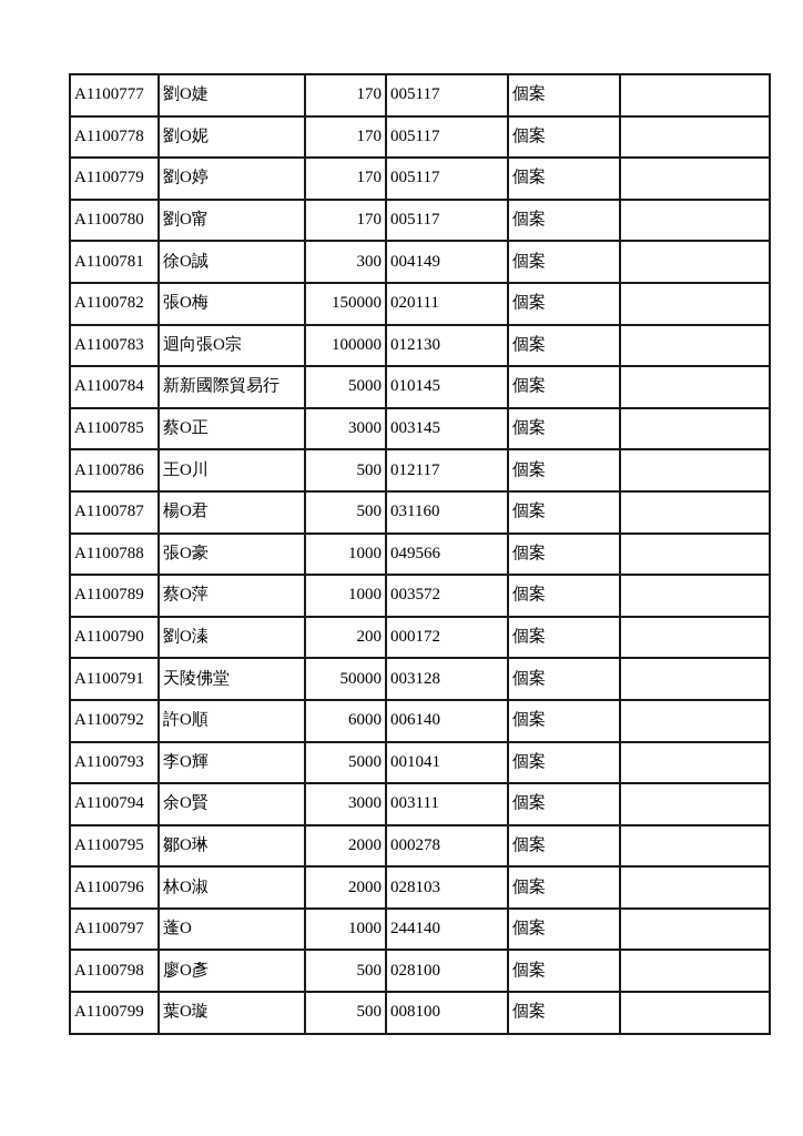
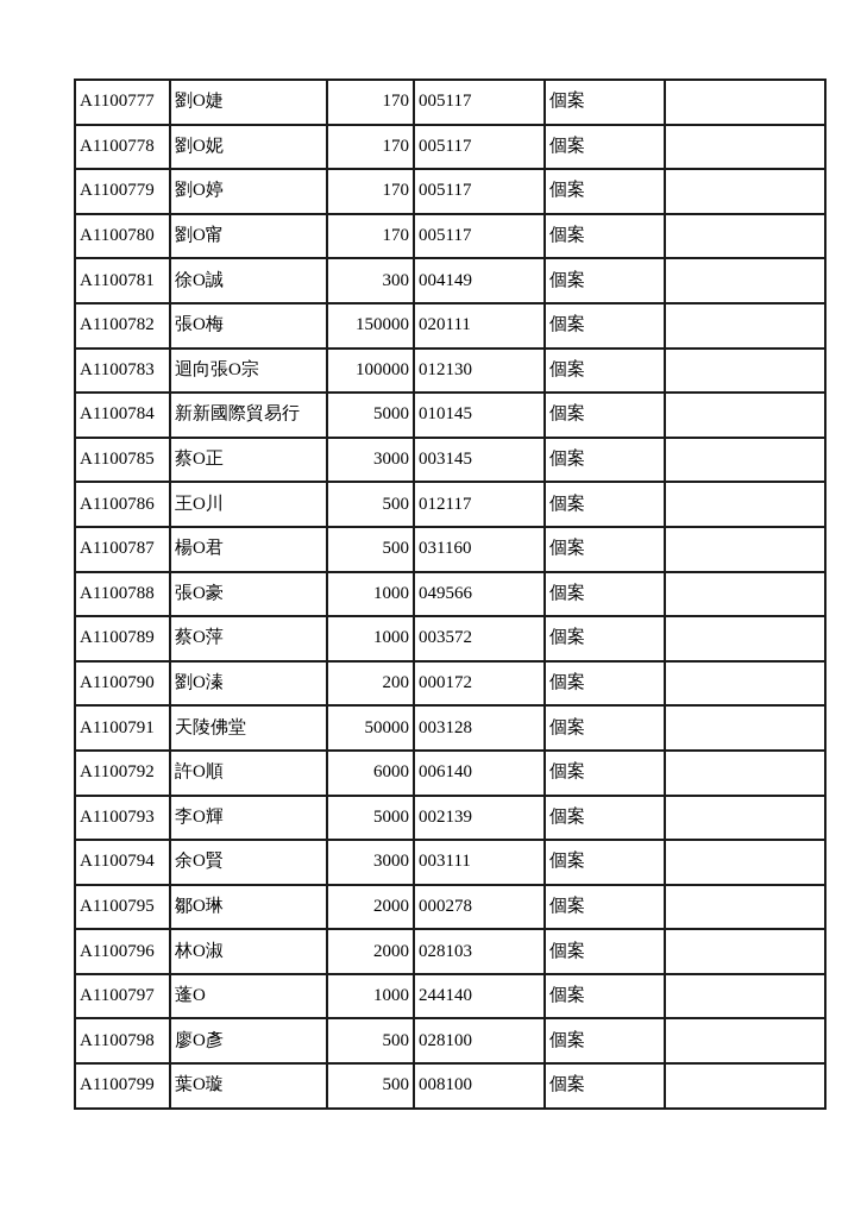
  A1100777	劉O婕	170	005117	個案
  A1100778	劉O妮	170	005117	個案
  A1100779	劉O婷	170	005117	個案
  A1100780	劉O甯	170	005117	個案
  A1100781	徐O誠	300	004149	個案
  A1100782	張O梅	150000	020111	個案
  A1100783	迴向張O宗	100000	012130	個案
  A1100784	新新國際貿易行	5000	010145	個案
  A1100785	蔡O正	3000	003145	個案
  A1100786	王O川	500	012117	個案
  A1100787	楊O君	500	031160	個案
  A1100788	張O豪	1000	049566	個案
  A1100789	蔡O萍	1000	003572	個案
  A1100790	劉O溱	200	000172	個案
  A1100791	天陵佛堂	50000	003128	個案
  A1100792	許O順	6000	006140	個案
- A1100793	李O輝	5000	001041	個案
+ A1100793	李O輝	5000	002139	個案
  A1100794	余O賢	3000	003111	個案
  A1100795	鄒O琳	2000	000278	個案
  A1100796	林O淑	2000	028103	個案
  A1100797	蓬O	1000	244140	個案
  A1100798	廖O彥	500	028100	個案
  A1100799	葉O璇	500	008100	個案
